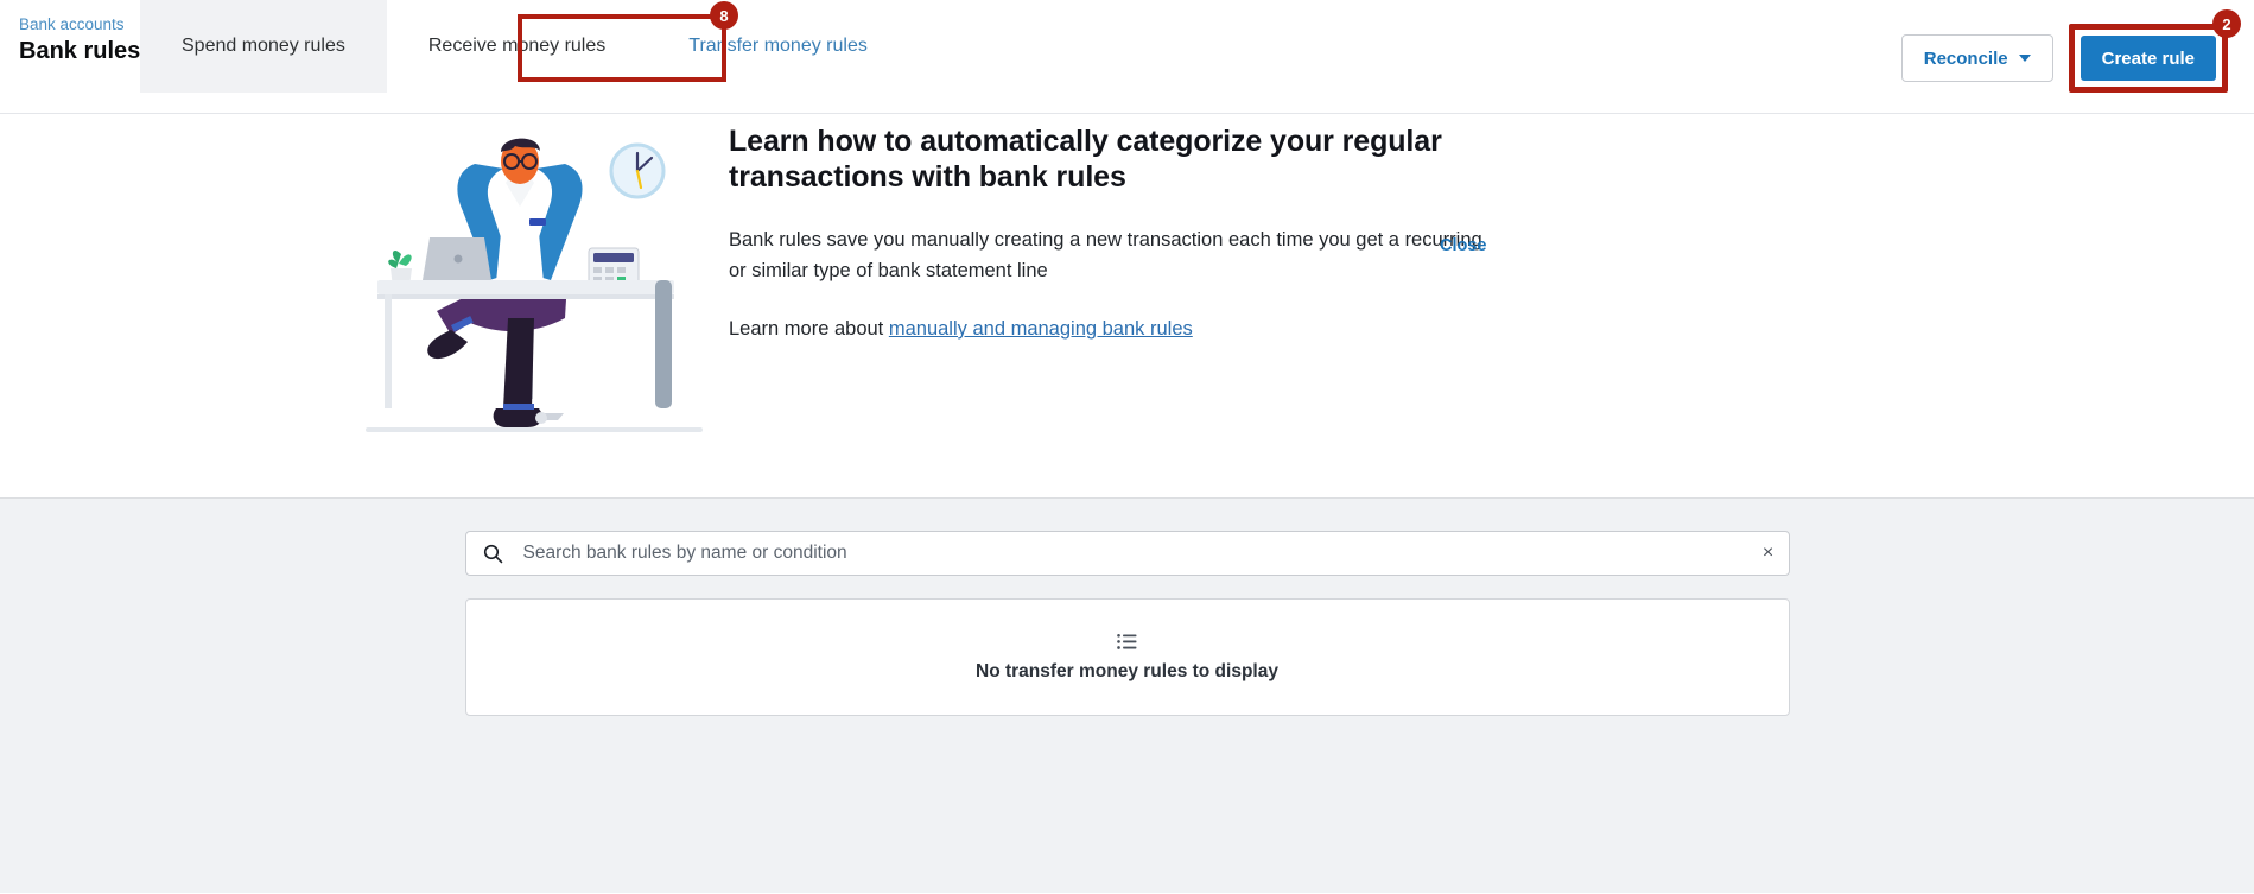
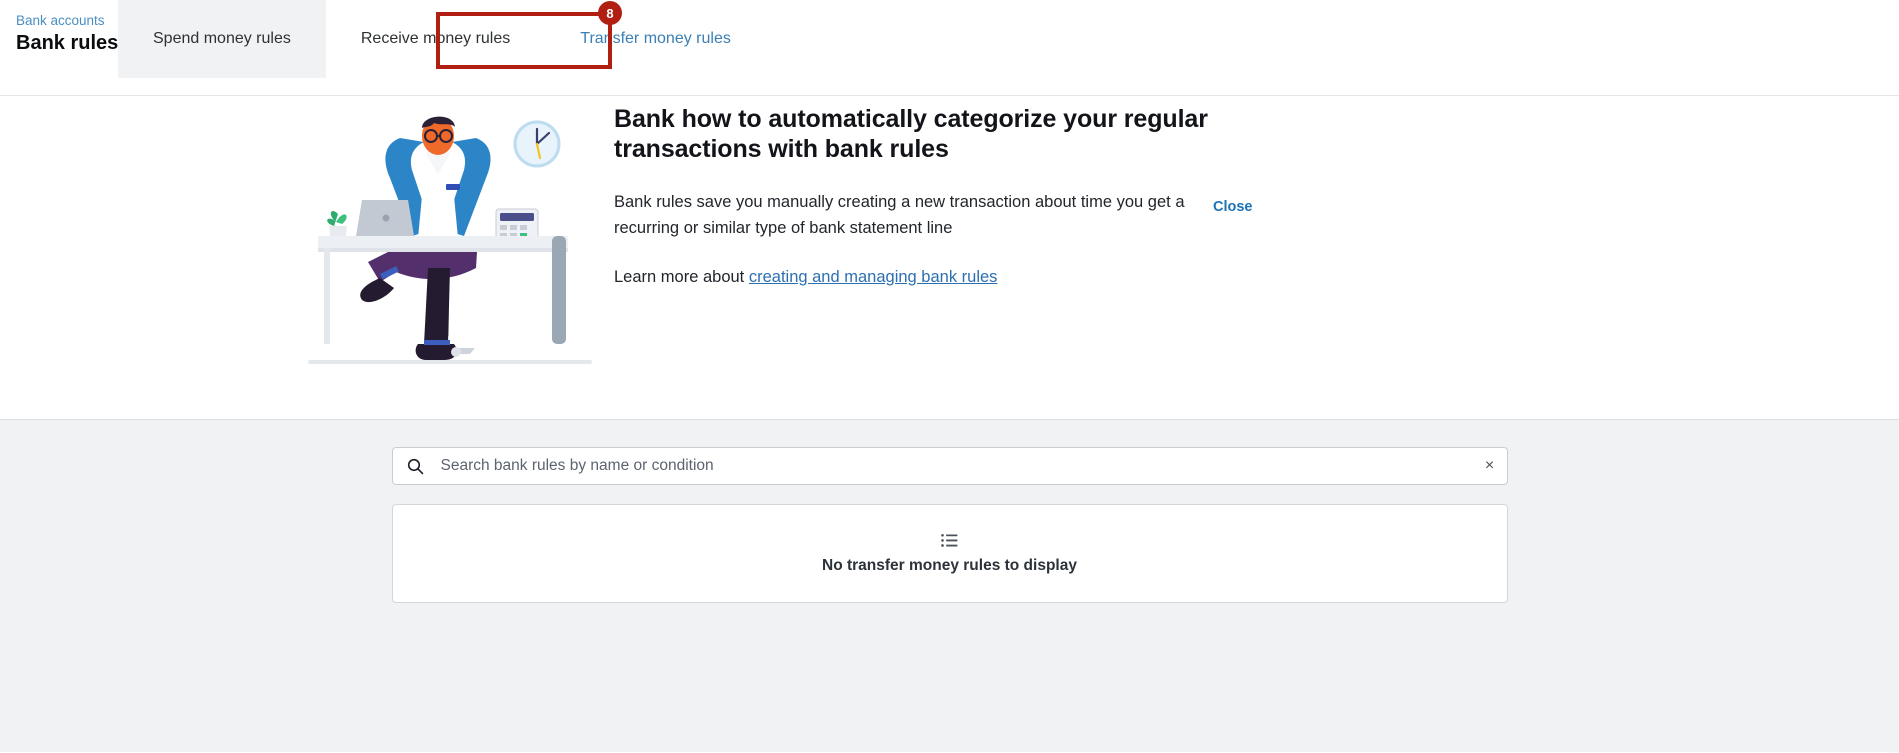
  Bank accounts
  Bank rules
  Spend money rules
  Receive money rules
  Transfer money rules
  8
- Reconcile
- Create rule
- 2
- Learn how to automatically categorize your regular transactions with bank rules
+ Bank how to automatically categorize your regular transactions with bank rules
- Bank rules save you manually creating a new transaction each time you get a recurring or similar type of bank statement line
+ Bank rules save you manually creating a new transaction about time you get a recurring or similar type of bank statement line
- Learn more about manually and managing bank rules
+ Learn more about creating and managing bank rules
  Close
  Search bank rules by name or condition
  ×
  No transfer money rules to display
